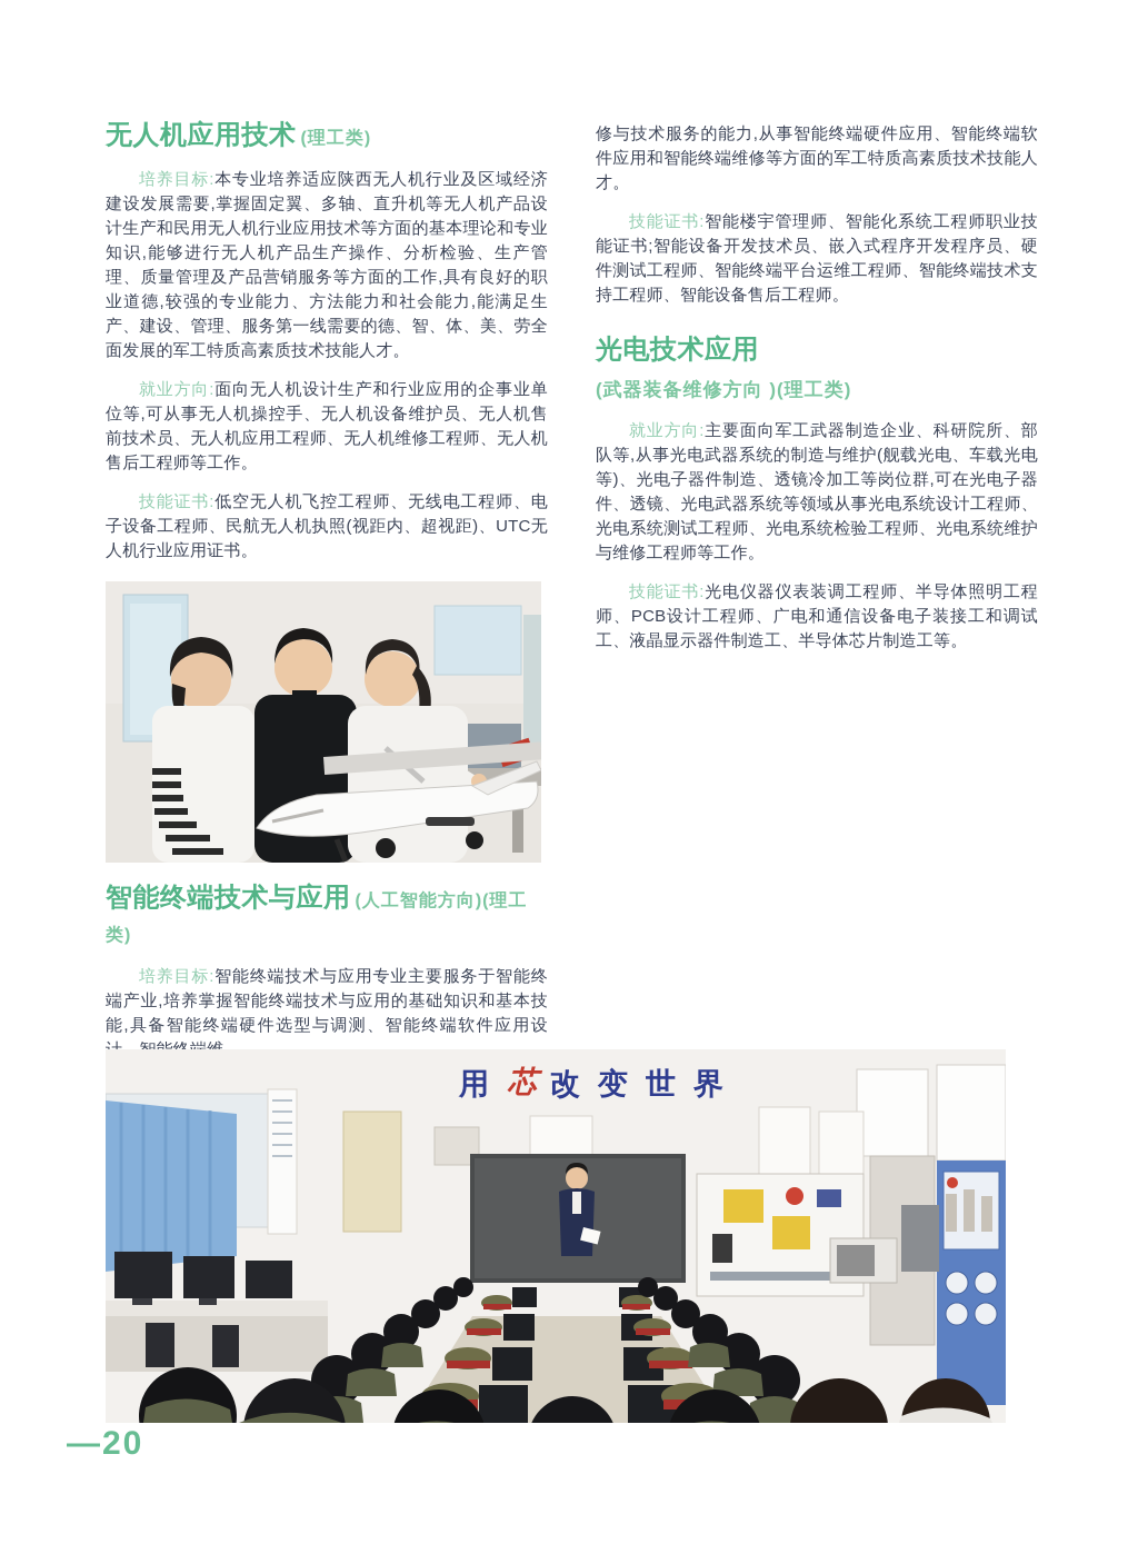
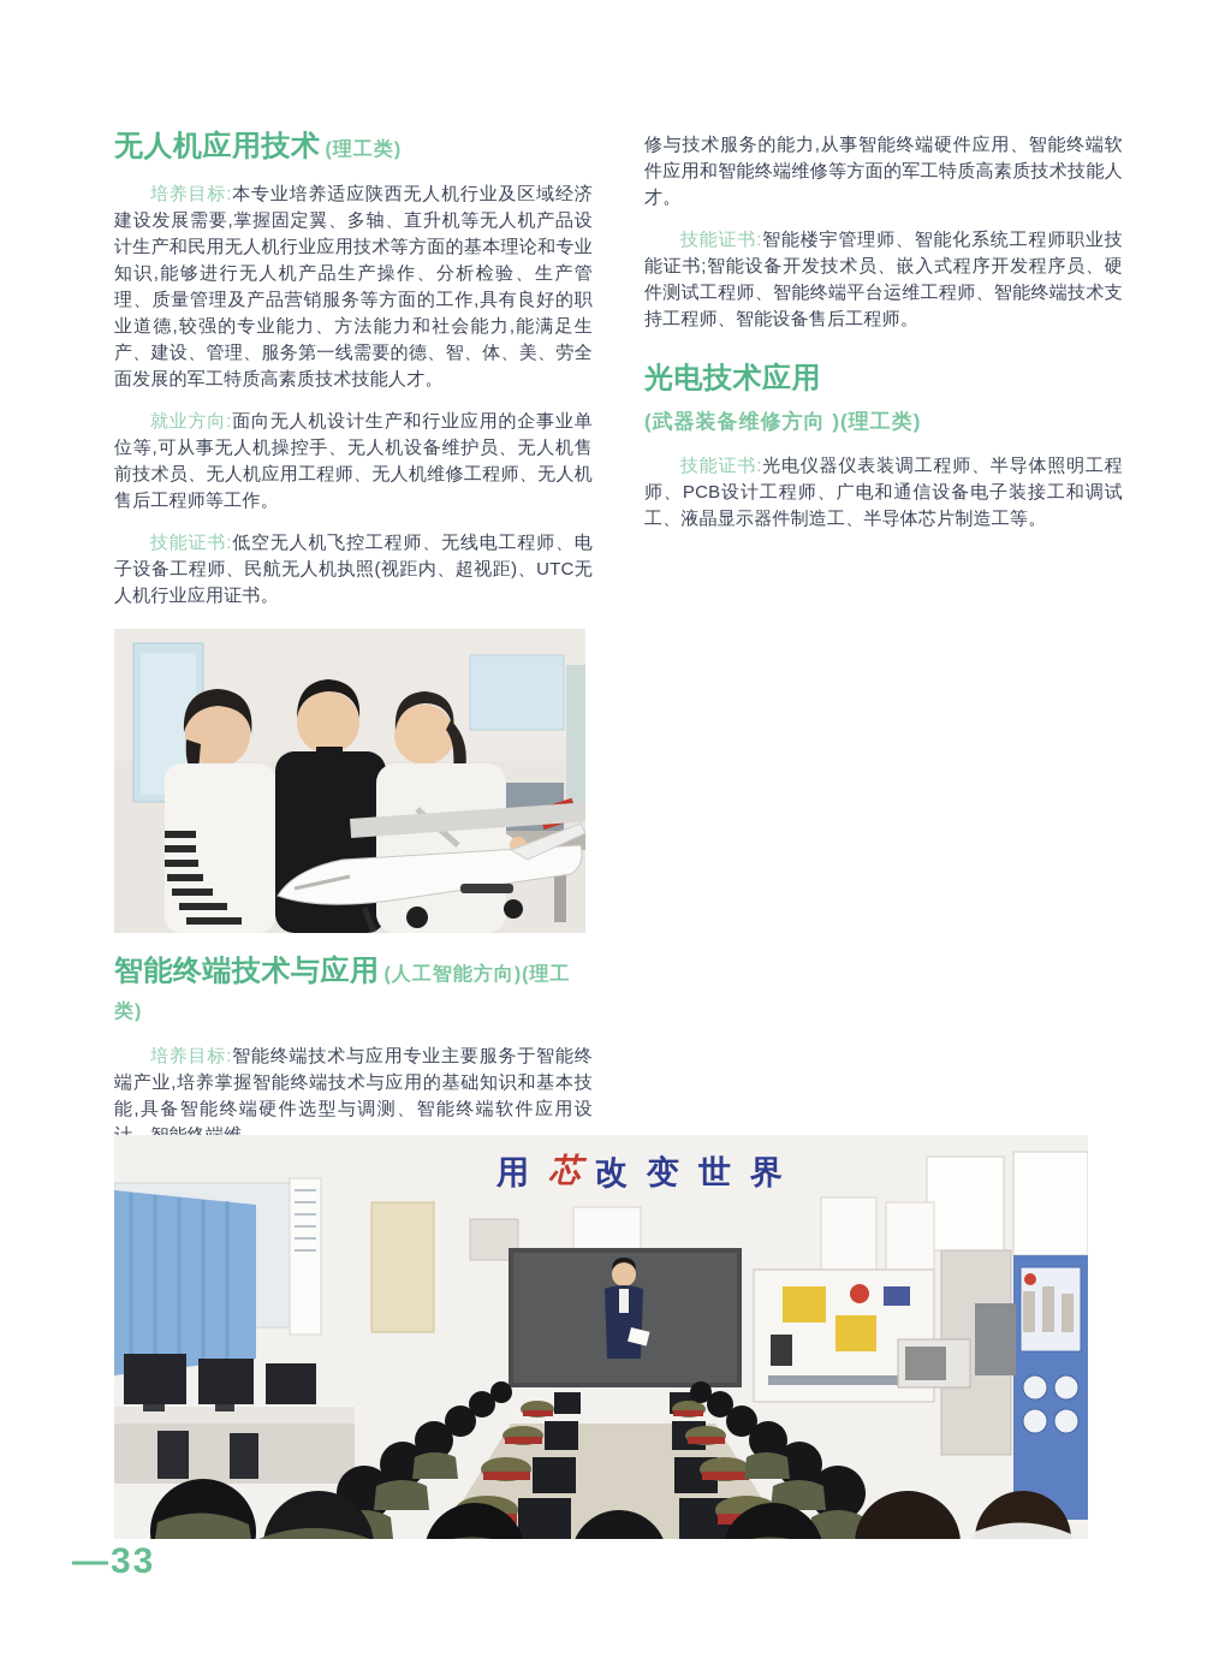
  无人机应用技术 (理工类)
  培养目标:本专业培养适应陕西无人机行业及区域经济建设发展需要,掌握固定翼、多轴、直升机等无人机产品设计生产和民用无人机行业应用技术等方面的基本理论和专业知识,能够进行无人机产品生产操作、分析检验、生产管理、质量管理及产品营销服务等方面的工作,具有良好的职业道德,较强的专业能力、方法能力和社会能力,能满足生产、建设、管理、服务第一线需要的德、智、体、美、劳全面发展的军工特质高素质技术技能人才。
  就业方向:面向无人机设计生产和行业应用的企事业单位等,可从事无人机操控手、无人机设备维护员、无人机售前技术员、无人机应用工程师、无人机维修工程师、无人机售后工程师等工作。
  技能证书:低空无人机飞控工程师、无线电工程师、电子设备工程师、民航无人机执照(视距内、超视距)、UTC无人机行业应用证书。
  智能终端技术与应用 (人工智能方向)(理工类)
  培养目标:智能终端技术与应用专业主要服务于智能终端产业,培养掌握智能终端技术与应用的基础知识和基本技能,具备智能终端硬件选型与调测、智能终端软件应用设
  修与技术服务的能力,从事智能终端硬件应用、智能终端软件应用和智能终端维修等方面的军工特质高素质技术技能人才。
  技能证书:智能楼宇管理师、智能化系统工程师职业技能证书;智能设备开发技术员、嵌入式程序开发程序员、硬件测试工程师、智能终端平台运维工程师、智能终端技术支持工程师、智能设备售后工程师。
  光电技术应用
  (武器装备维修方向 )(理工类)
- 就业方向:主要面向军工武器制造企业、科研院所、部队等,从事光电武器系统的制造与维护(舰载光电、车载光电等)、光电子器件制造、透镜冷加工等岗位群,可在光电子器件、透镜、光电武器系统等领域从事光电系统设计工程师、光电系统测试工程师、光电系统检验工程师、光电系统维护与维修工程师等工作。
  技能证书:光电仪器仪表装调工程师、半导体照明工程师、PCB设计工程师、广电和通信设备电子装接工和调试工、液晶显示器件制造工、半导体芯片制造工等。
  用
  芯
  改变世界
- —20
+ —33
